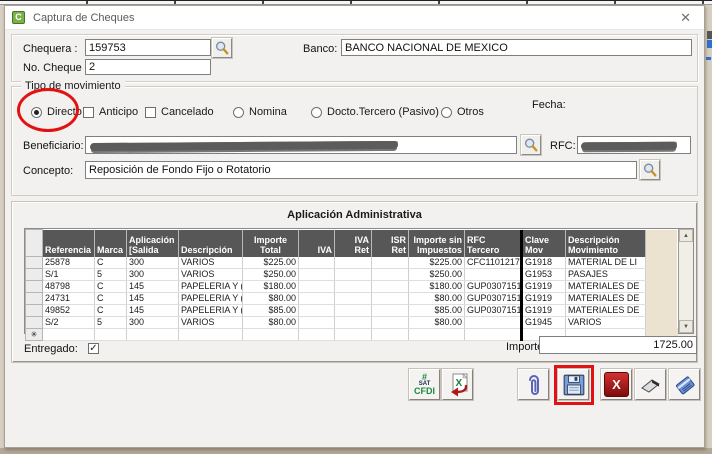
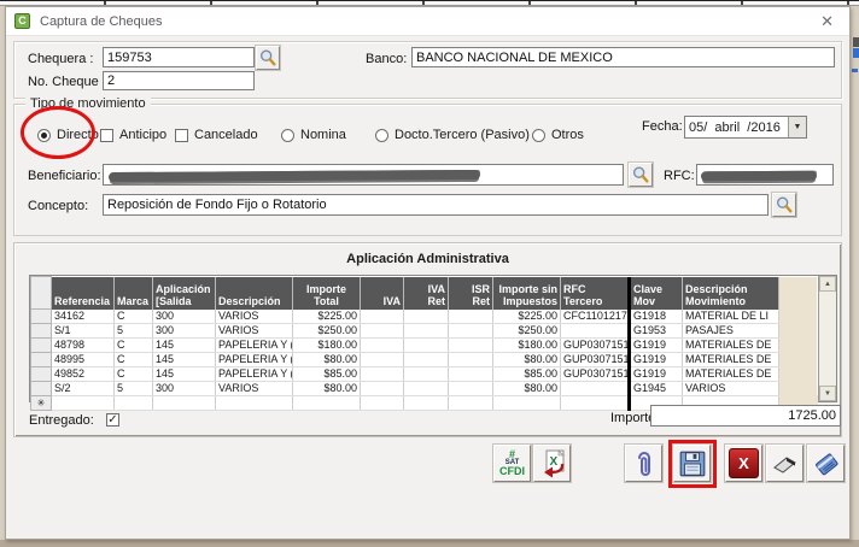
  C
  Captura de Cheques
  ✕
  Chequera :
  159753
  Banco:
  BANCO NACIONAL DE MEXICO
  No. Cheque
  2
  Tipo de movimiento
  Directo
  Anticipo
  Cancelado
  Nomina
  Docto.Tercero (Pasivo)
  Otros
  Fecha:
+ 05/ abril /2016
  Beneficiario:
  RFC:
  Concepto:
  Reposición de Fondo Fijo o Rotatorio
  Aplicación Administrativa
  	Referencia	Marca	Aplicación [Salida	Descripción	Importe Total	IVA	IVA Ret	ISR Ret	Importe sin Impuestos	RFC Tercero	Clave Mov	Descripción Movimiento
- 	25878	C	300	VARIOS	$225.00				$225.00	CFC1101217	G1918	MATERIAL DE LI
+ 	34162	C	300	VARIOS	$225.00				$225.00	CFC1101217	G1918	MATERIAL DE LI
  	S/1	5	300	VARIOS	$250.00				$250.00		G1953	PASAJES
  	48798	C	145	PAPELERIA Y	$180.00				$180.00	GUP0307151	G1919	MATERIALES DE
- 	24731	C	145	PAPELERIA Y	$80.00				$80.00	GUP0307151	G1919	MATERIALES DE
+ 	48995	C	145	PAPELERIA Y	$80.00				$80.00	GUP0307151	G1919	MATERIALES DE
  	49852	C	145	PAPELERIA Y	$85.00				$85.00	GUP0307151	G1919	MATERIALES DE
  	S/2	5	300	VARIOS	$80.00				$80.00		G1945	VARIOS
  ✳
  Entregado:
  ✓
  Import
  1725.00
  #
  CFDI
  X
  X
